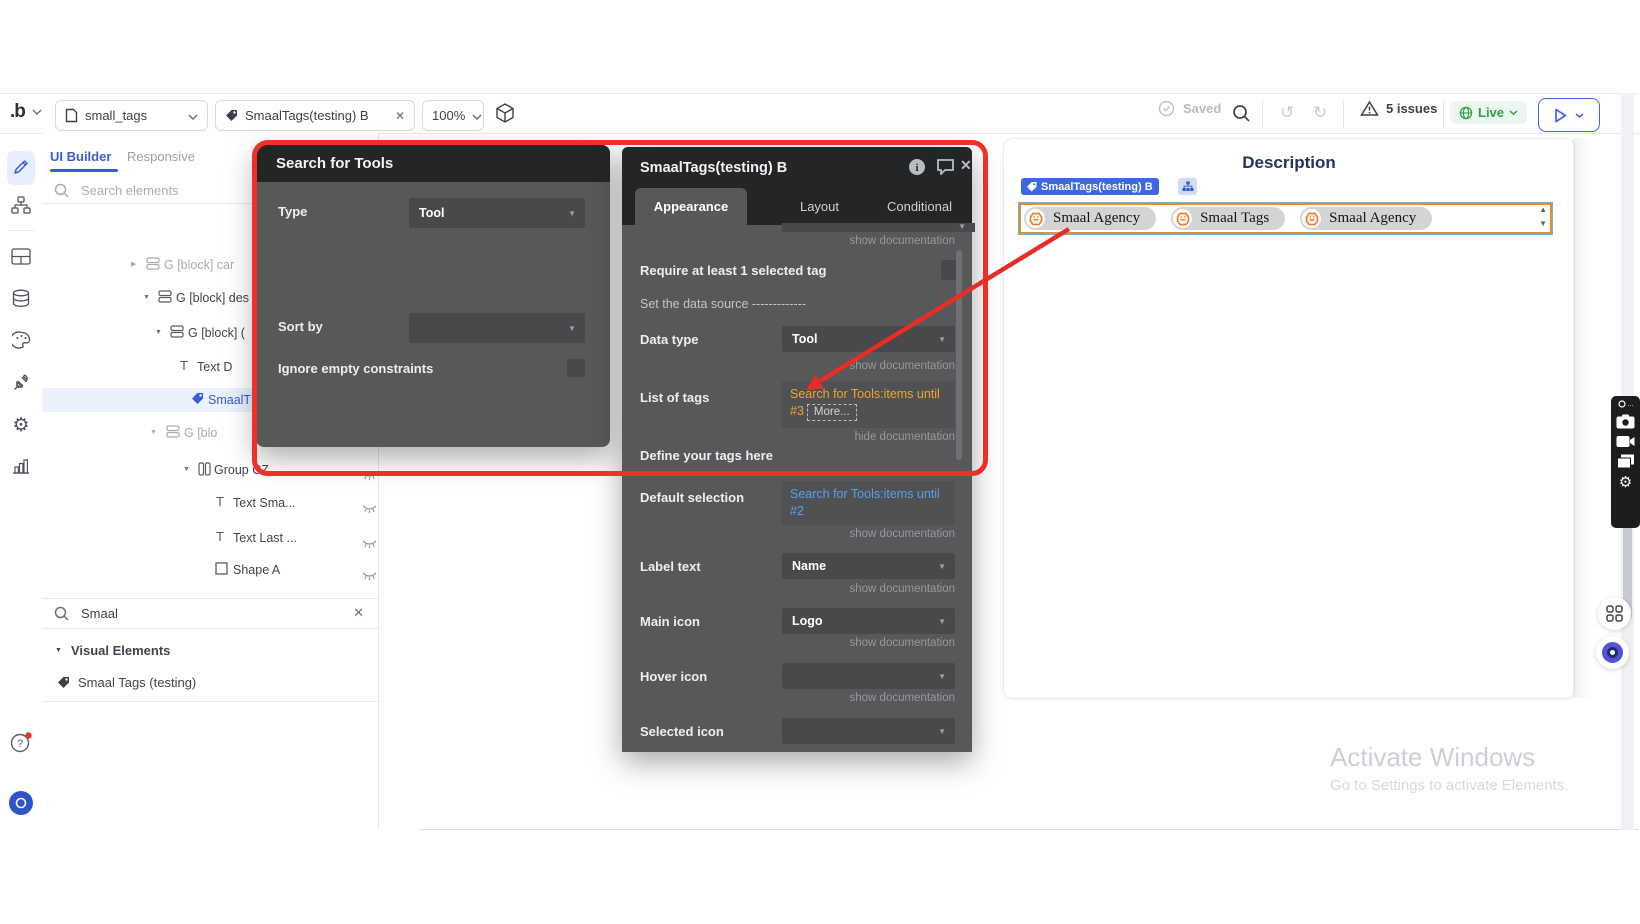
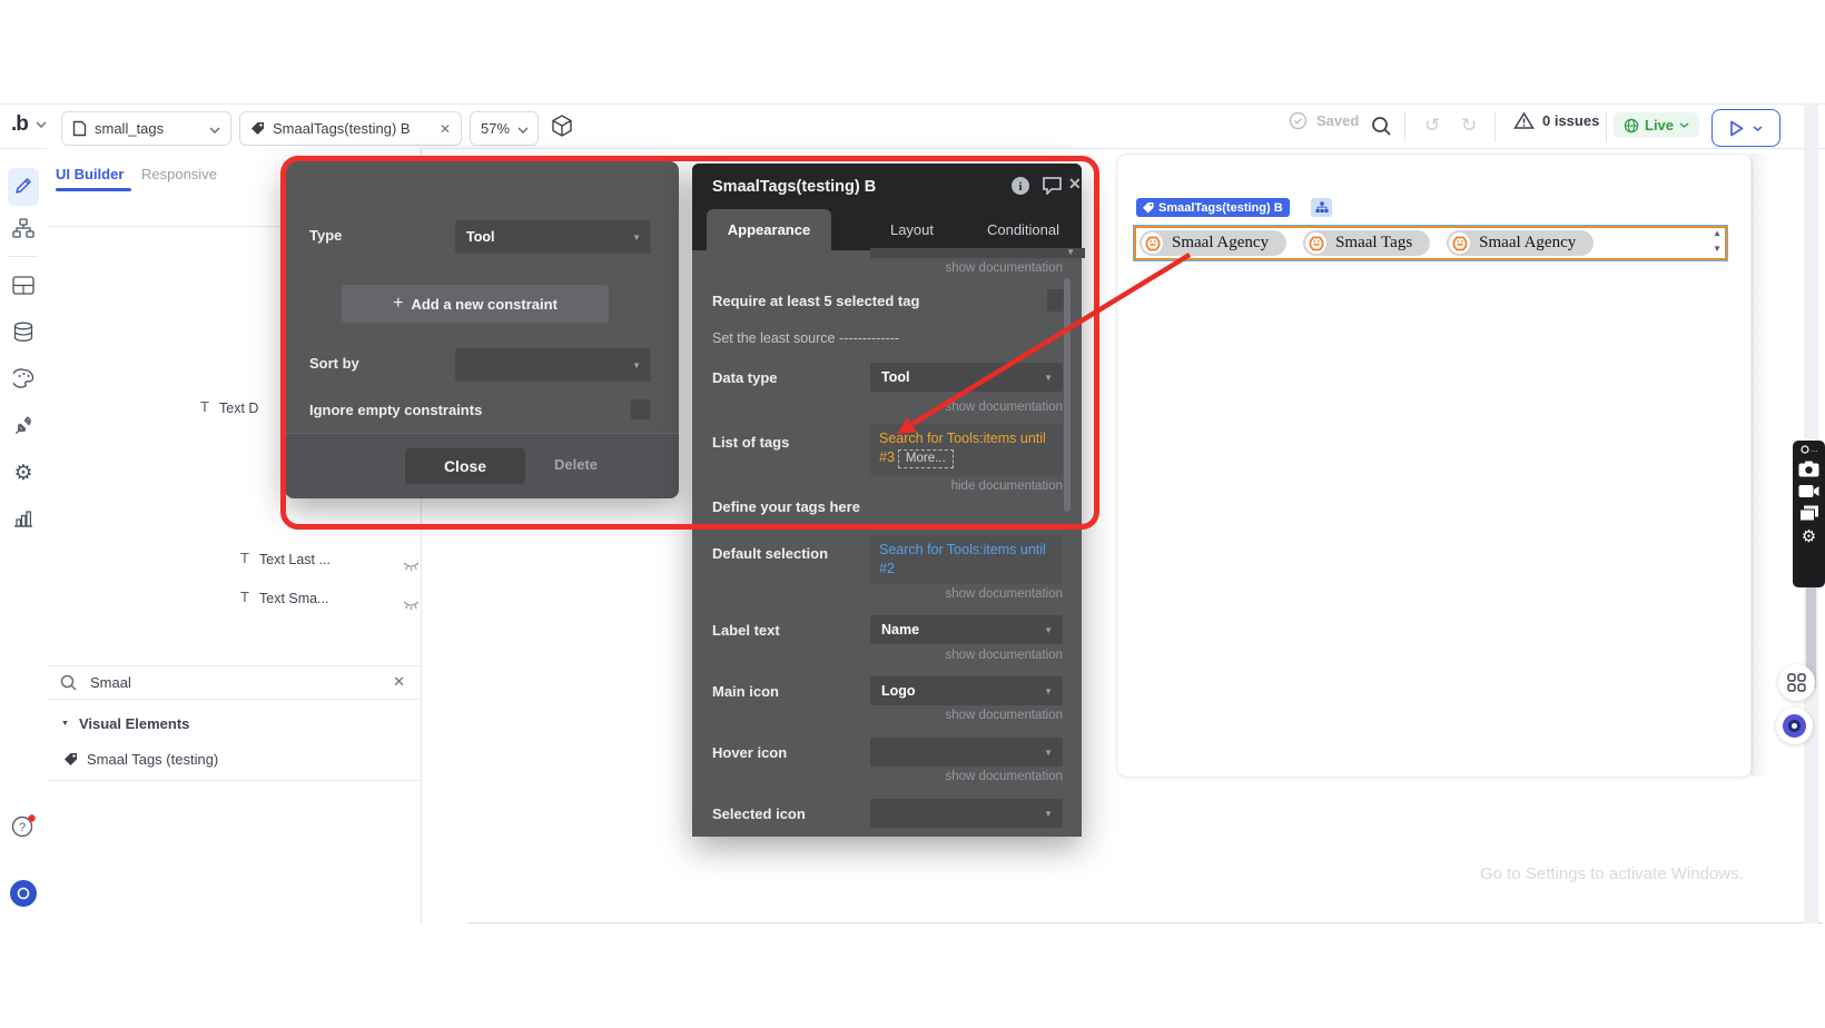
  .b
  small_tags
  SmaalTags(testing) B
  ✕
- 100%
+ 57%
  Saved
  ↺
  ↻
- 5 issues
+ 0 issues
  Live
  ⚙
  ?
  UI Builder
  Responsive
- Search elements
- G [block] car
- G [block] des
- G [block] (
  T
  Text D
- SmaalT
- G [blo
- Group CZ
  T
- Text Sma...
+ Text Last ...
  T
- Text Last ...
+ Text Sma...
- Shape A
  Smaal
  ✕
  Visual Elements
  Smaal Tags (testing)
- Description
  SmaalTags(testing) B
  Smaal Agency
  Smaal Tags
  Smaal Agency
  ▲
  ▼
- Search for Tools
  Type
  Tool
  ▼
+ +
+ Add a new constraint
  Sort by
  ▼
  Ignore empty constraints
+ Close
+ Delete
  SmaalTags(testing) B
  i
  ✕
  Appearance
  Layout
  Conditional
  ▼
  show documentation
- Require at least 1 selected tag
+ Require at least 5 selected tag
- Set the data source -------------
+ Set the least source -------------
  Data type
  Tool
  ▼
  show documentation
  List of tags
  Search for Tools:items until
  #3 More...
  hide documentation
  Define your tags here
  Default selection
  Search for Tools:items until
  #2
  show documentation
  Label text
  Name
  ▼
  show documentation
  Main icon
  Logo
  ▼
  show documentation
  Hover icon
  ▼
  show documentation
  Selected icon
  ▼
  ⚙
- Activate Windows
- Go to Settings to activate Elements.
+ Go to Settings to activate Windows.
